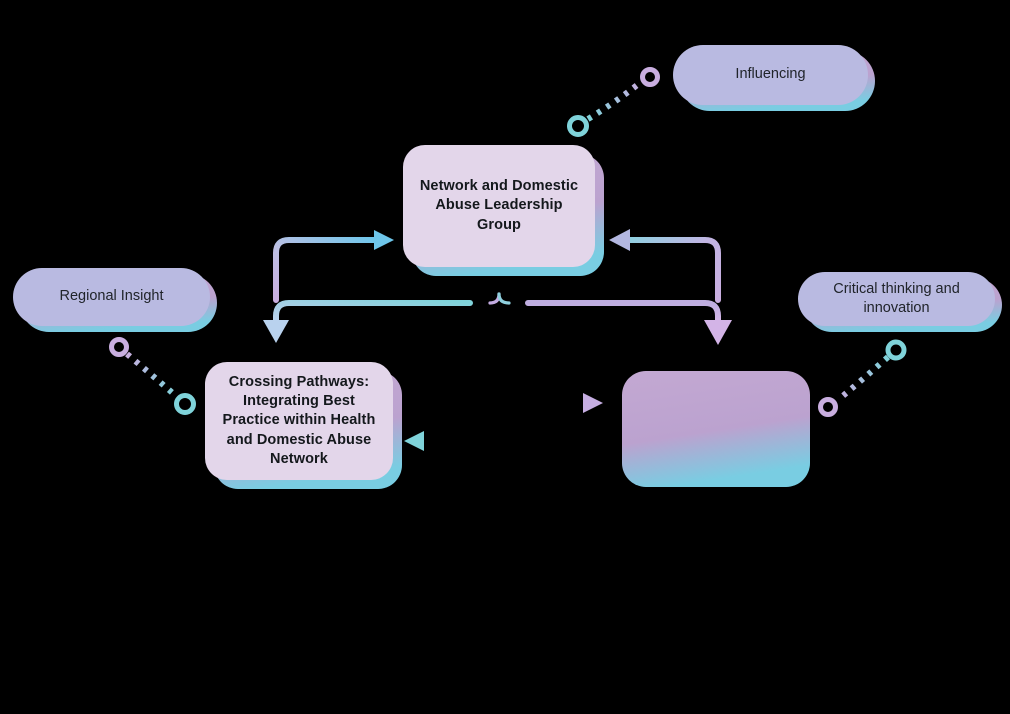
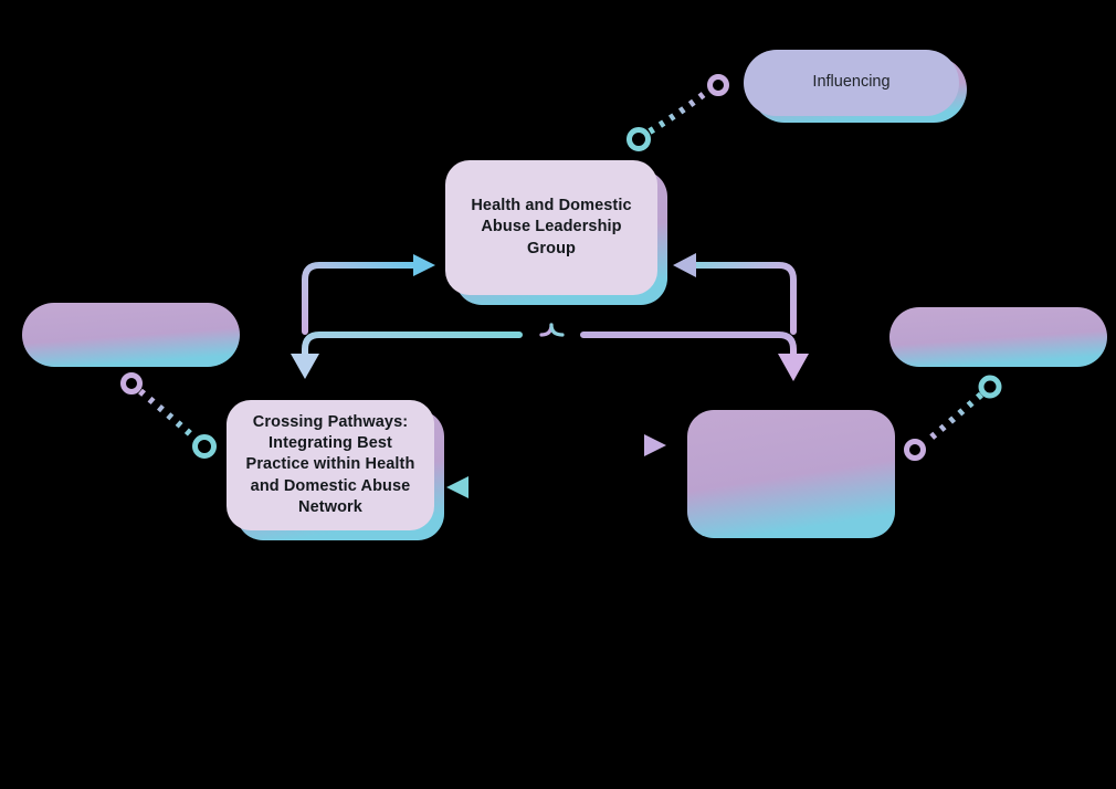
  Influencing
- Regional Insight
- Critical thinking and innovation
- Network and Domestic Abuse Leadership Group
+ Health and Domestic Abuse Leadership Group
  Crossing Pathways: Integrating Best Practice within Health and Domestic Abuse Network
